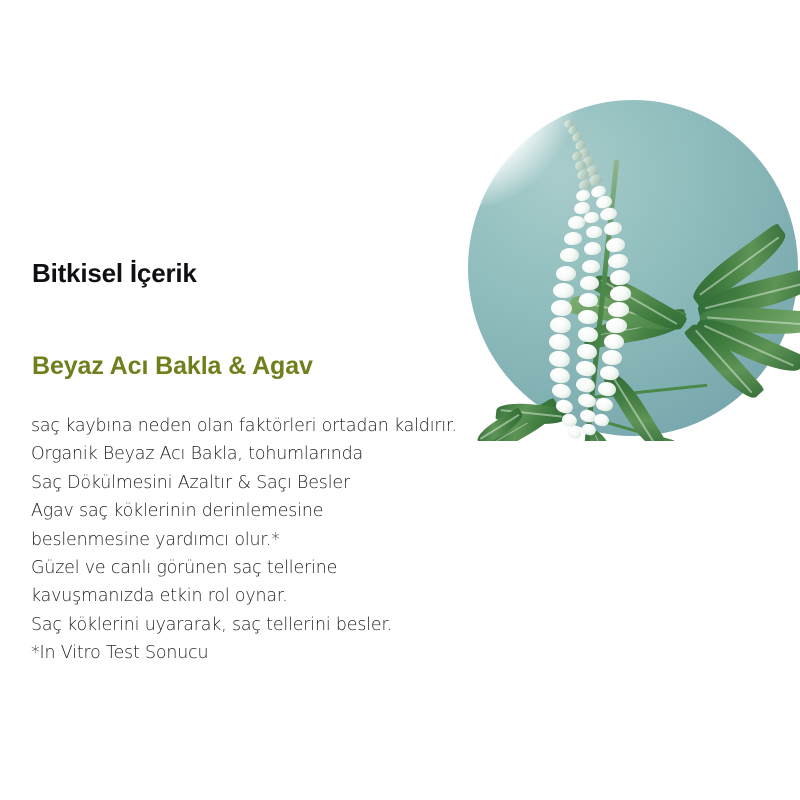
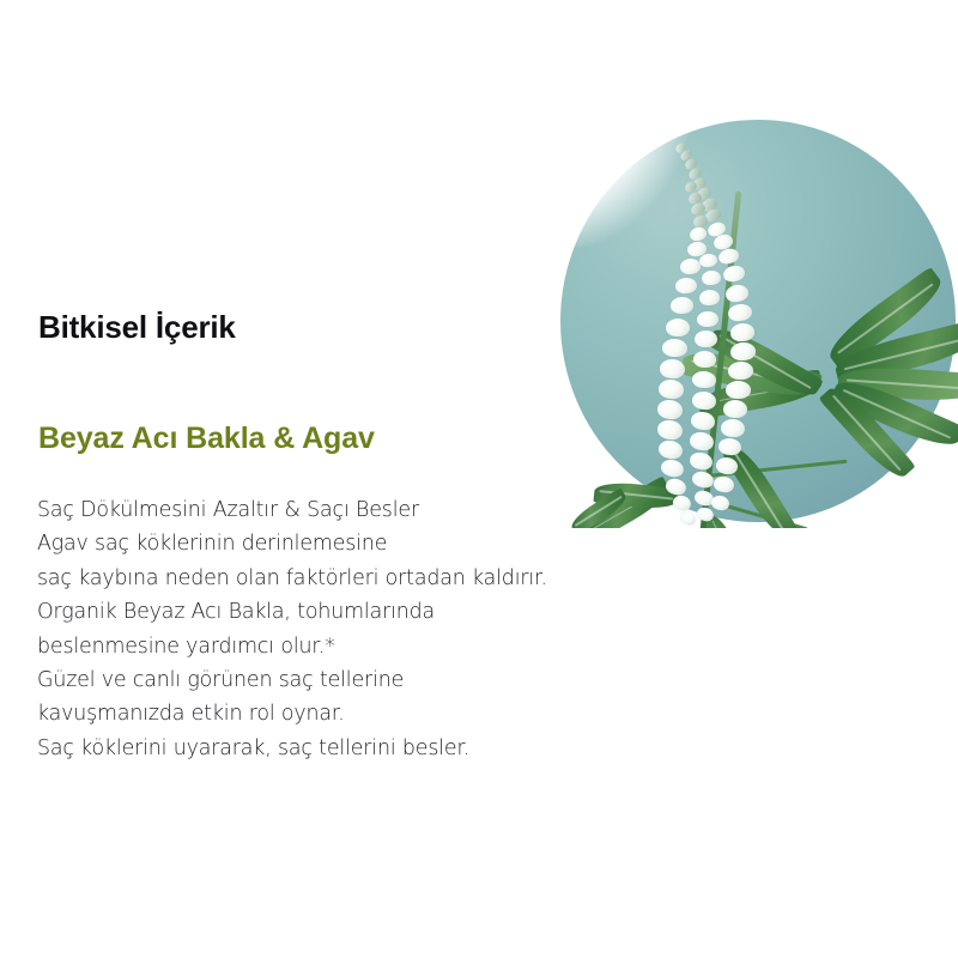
  Bitkisel İçerik
  Beyaz Acı Bakla & Agav
- saç kaybına neden olan faktörleri ortadan kaldırır.
+ Saç Dökülmesini Azaltır & Saçı Besler
- Organik Beyaz Acı Bakla, tohumlarında
+ Agav saç köklerinin derinlemesine
- Saç Dökülmesini Azaltır & Saçı Besler
+ saç kaybına neden olan faktörleri ortadan kaldırır.
- Agav saç köklerinin derinlemesine
+ Organik Beyaz Acı Bakla, tohumlarında
  beslenmesine yardımcı olur.*
  Güzel ve canlı görünen saç tellerine
  kavuşmanızda etkin rol oynar.
  Saç köklerini uyararak, saç tellerini besler.
- *In Vitro Test Sonucu
